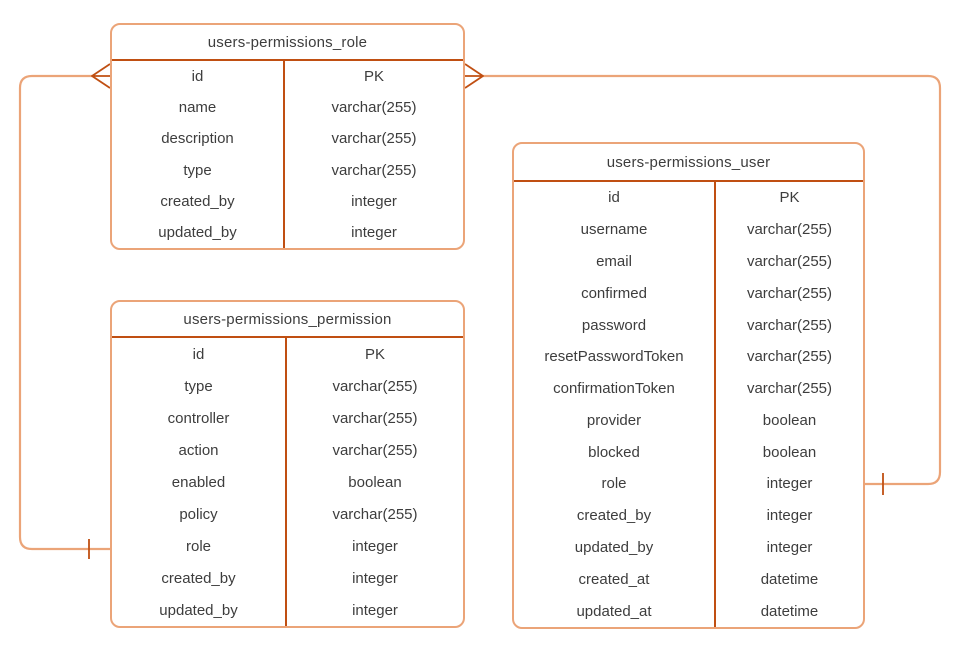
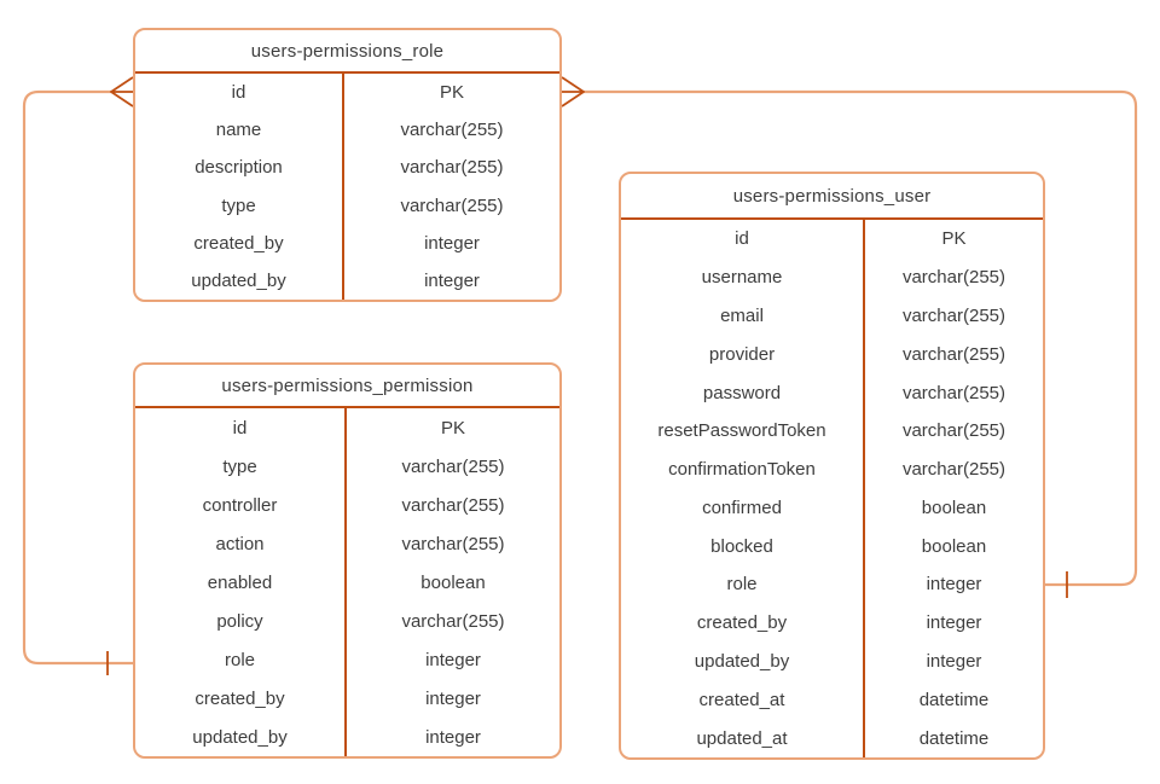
  users-permissions_role
  id
  PK
  name
  varchar(255)
  description
  varchar(255)
  type
  varchar(255)
  created_by
  integer
  updated_by
  integer
  users-permissions_permission
  id
  PK
  type
  varchar(255)
  controller
  varchar(255)
  action
  varchar(255)
  enabled
  boolean
  policy
  varchar(255)
  role
  integer
  created_by
  integer
  updated_by
  integer
  users-permissions_user
  id
  PK
  username
  varchar(255)
  email
  varchar(255)
- confirmed
+ provider
  varchar(255)
  password
  varchar(255)
  resetPasswordToken
  varchar(255)
  confirmationToken
  varchar(255)
- provider
+ confirmed
  boolean
  blocked
  boolean
  role
  integer
  created_by
  integer
  updated_by
  integer
  created_at
  datetime
  updated_at
  datetime
